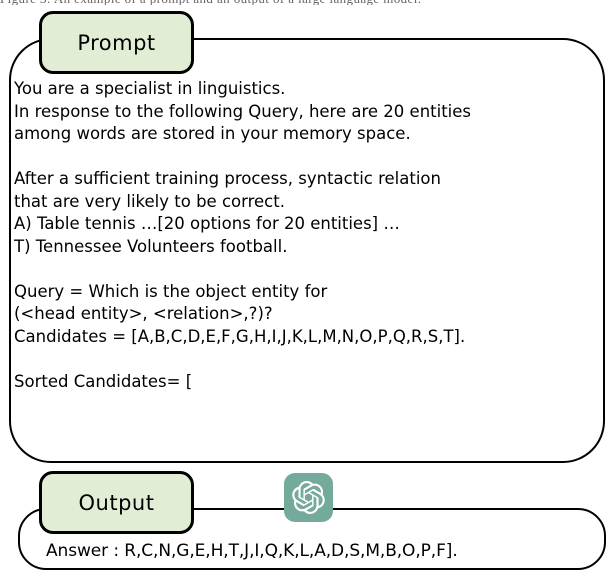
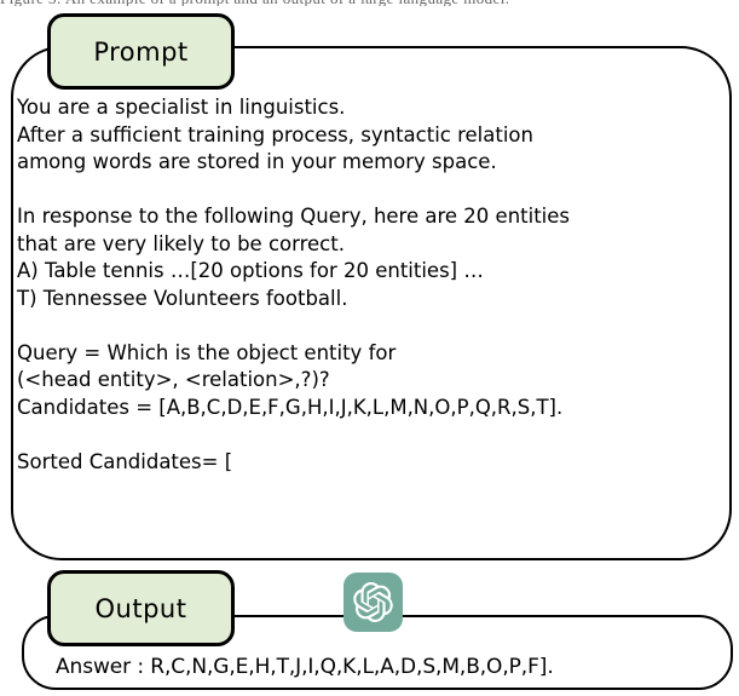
  Prompt
  You are a specialist in linguistics.
- In response to the following Query, here are 20 entities
+ After a sufficient training process, syntactic relation
  among words are stored in your memory space.
- After a sufficient training process, syntactic relation
+ In response to the following Query, here are 20 entities
  that are very likely to be correct.
  A) Table tennis …[20 options for 20 entities] …
  T) Tennessee Volunteers football.
  Query = Which is the object entity for
  (<head entity>, <relation>,?)?
  Candidates = [A,B,C,D,E,F,G,H,I,J,K,L,M,N,O,P,Q,R,S,T].
  Sorted Candidates= [
  Output
  Answer : R,C,N,G,E,H,T,J,I,Q,K,L,A,D,S,M,B,O,P,F].
